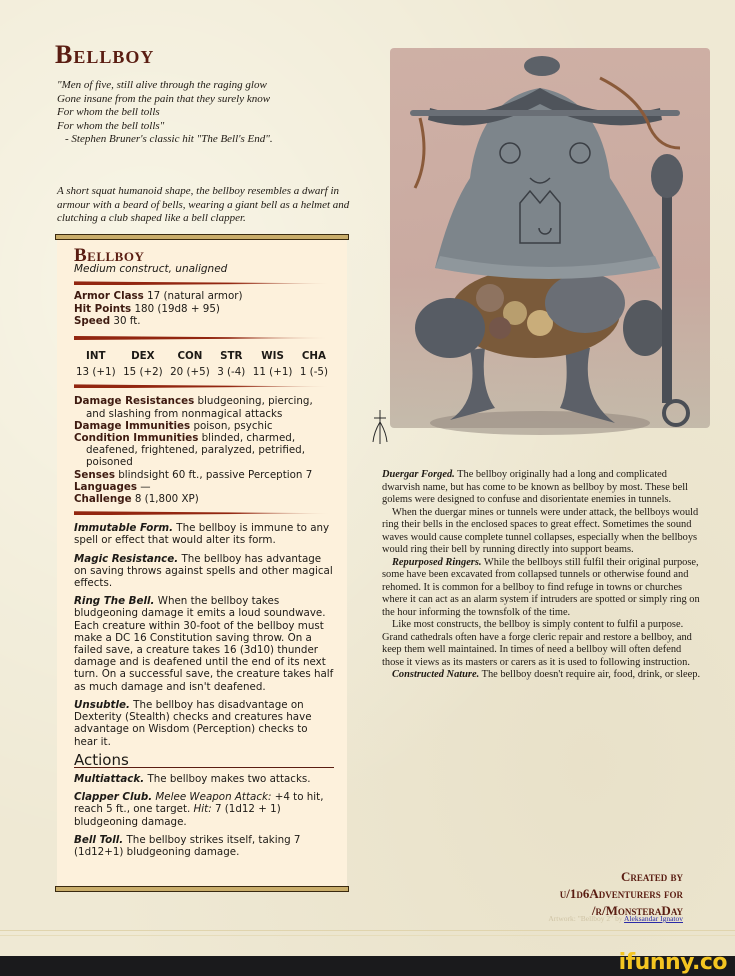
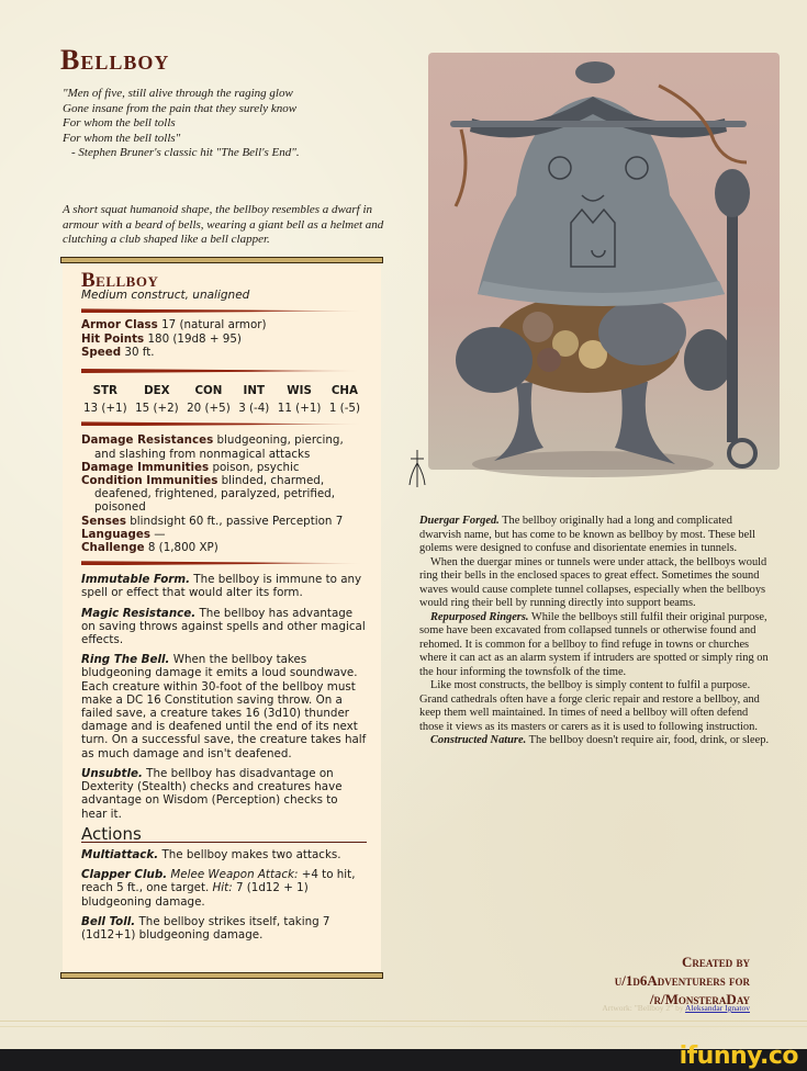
  Bellboy
  "Men of five, still alive through the raging glow
  Gone insane from the pain that they surely know
  For whom the bell tolls
  For whom the bell tolls"
  - Stephen Bruner's classic hit "The Bell's End".
  A short squat humanoid shape, the bellboy resembles a dwarf in armour with a beard of bells, wearing a giant bell as a helmet and clutching a club shaped like a bell clapper.
  Bellboy
  Medium construct, unaligned
  Armor Class 17 (natural armor)
  Hit Points 180 (19d8 + 95)
  Speed 30 ft.
- INT
+ STR
  13 (+1)
  DEX
  15 (+2)
  CON
  20 (+5)
- STR
+ INT
  3 (-4)
  WIS
  11 (+1)
  CHA
  1 (-5)
  Damage Resistances bludgeoning, piercing, and slashing from nonmagical attacks
  Damage Immunities poison, psychic
  Condition Immunities blinded, charmed, deafened, frightened, paralyzed, petrified, poisoned
  Senses blindsight 60 ft., passive Perception 7
  Languages —
  Challenge 8 (1,800 XP)
  Immutable Form. The bellboy is immune to any spell or effect that would alter its form.
  Magic Resistance. The bellboy has advantage on saving throws against spells and other magical effects.
  Ring The Bell. When the bellboy takes bludgeoning damage it emits a loud soundwave. Each creature within 30-foot of the bellboy must make a DC 16 Constitution saving throw. On a failed save, a creature takes 16 (3d10) thunder damage and is deafened until the end of its next turn. On a successful save, the creature takes half as much damage and isn't deafened.
  Unsubtle. The bellboy has disadvantage on Dexterity (Stealth) checks and creatures have advantage on Wisdom (Perception) checks to hear it.
  Actions
  Multiattack. The bellboy makes two attacks.
  Clapper Club. Melee Weapon Attack: +4 to hit, reach 5 ft., one target. Hit: 7 (1d12 + 1) bludgeoning damage.
  Bell Toll. The bellboy strikes itself, taking 7 (1d12+1) bludgeoning damage.
  Duergar Forged. The bellboy originally had a long and complicated dwarvish name, but has come to be known as bellboy by most. These bell golems were designed to confuse and disorientate enemies in tunnels.
  When the duergar mines or tunnels were under attack, the bellboys would ring their bells in the enclosed spaces to great effect. Sometimes the sound waves would cause complete tunnel collapses, especially when the bellboys would ring their bell by running directly into support beams.
  Repurposed Ringers. While the bellboys still fulfil their original purpose, some have been excavated from collapsed tunnels or otherwise found and rehomed. It is common for a bellboy to find refuge in towns or churches where it can act as an alarm system if intruders are spotted or simply ring on the hour informing the townsfolk of the time.
  Like most constructs, the bellboy is simply content to fulfil a purpose. Grand cathedrals often have a forge cleric repair and restore a bellboy, and keep them well maintained. In times of need a bellboy will often defend those it views as its masters or carers as it is used to following instruction.
  Constructed Nature. The bellboy doesn't require air, food, drink, or sleep.
  Created by
  u/1d6Adventurers for
  /r/MonsteraDay
  Artwork: "Bellboy 2" by Aleksandar Ignatov
  ifunny.co
